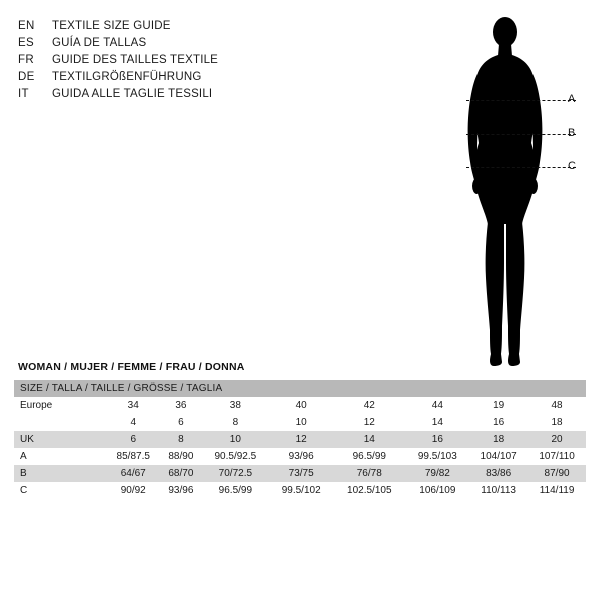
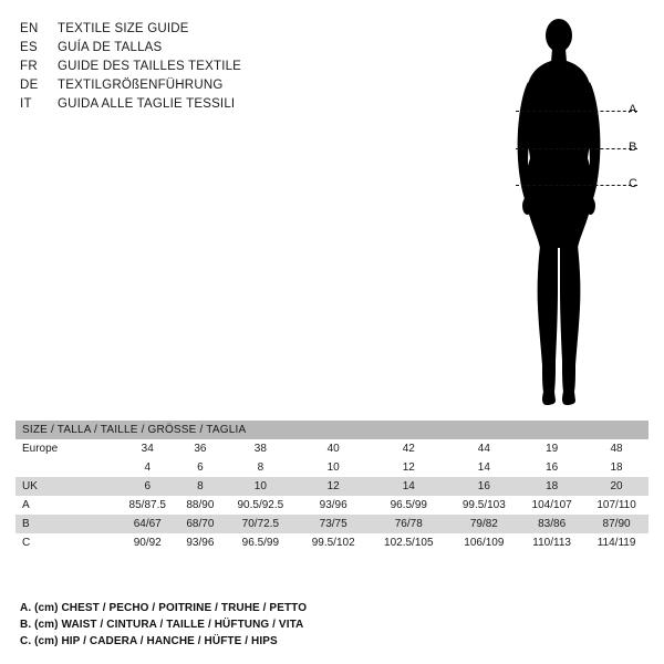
  EN
  TEXTILE SIZE GUIDE
  ES
  GUÍA DE TALLAS
  FR
  GUIDE DES TAILLES TEXTILE
  DE
  TEXTILGRÖßENFÜHRUNG
  IT
  GUIDA ALLE TAGLIE TESSILI
  A
  B
  C
- WOMAN / MUJER / FEMME / FRAU / DONNA
  SIZE / TALLA / TAILLE / GRÖSSE / TAGLIA
  Europe	34	36	38	40	42	44	19	48
  	4	6	8	10	12	14	16	18
  UK	6	8	10	12	14	16	18	20
  A	85/87.5	88/90	90.5/92.5	93/96	96.5/99	99.5/103	104/107	107/110
  B	64/67	68/70	70/72.5	73/75	76/78	79/82	83/86	87/90
  C	90/92	93/96	96.5/99	99.5/102	102.5/105	106/109	110/113	114/119
+ A. (cm) CHEST / PECHO / POITRINE / TRUHE / PETTO
+ B. (cm) WAIST / CINTURA / TAILLE / HÜFTUNG / VITA
+ C. (cm) HIP / CADERA / HANCHE / HÜFTE / HIPS
